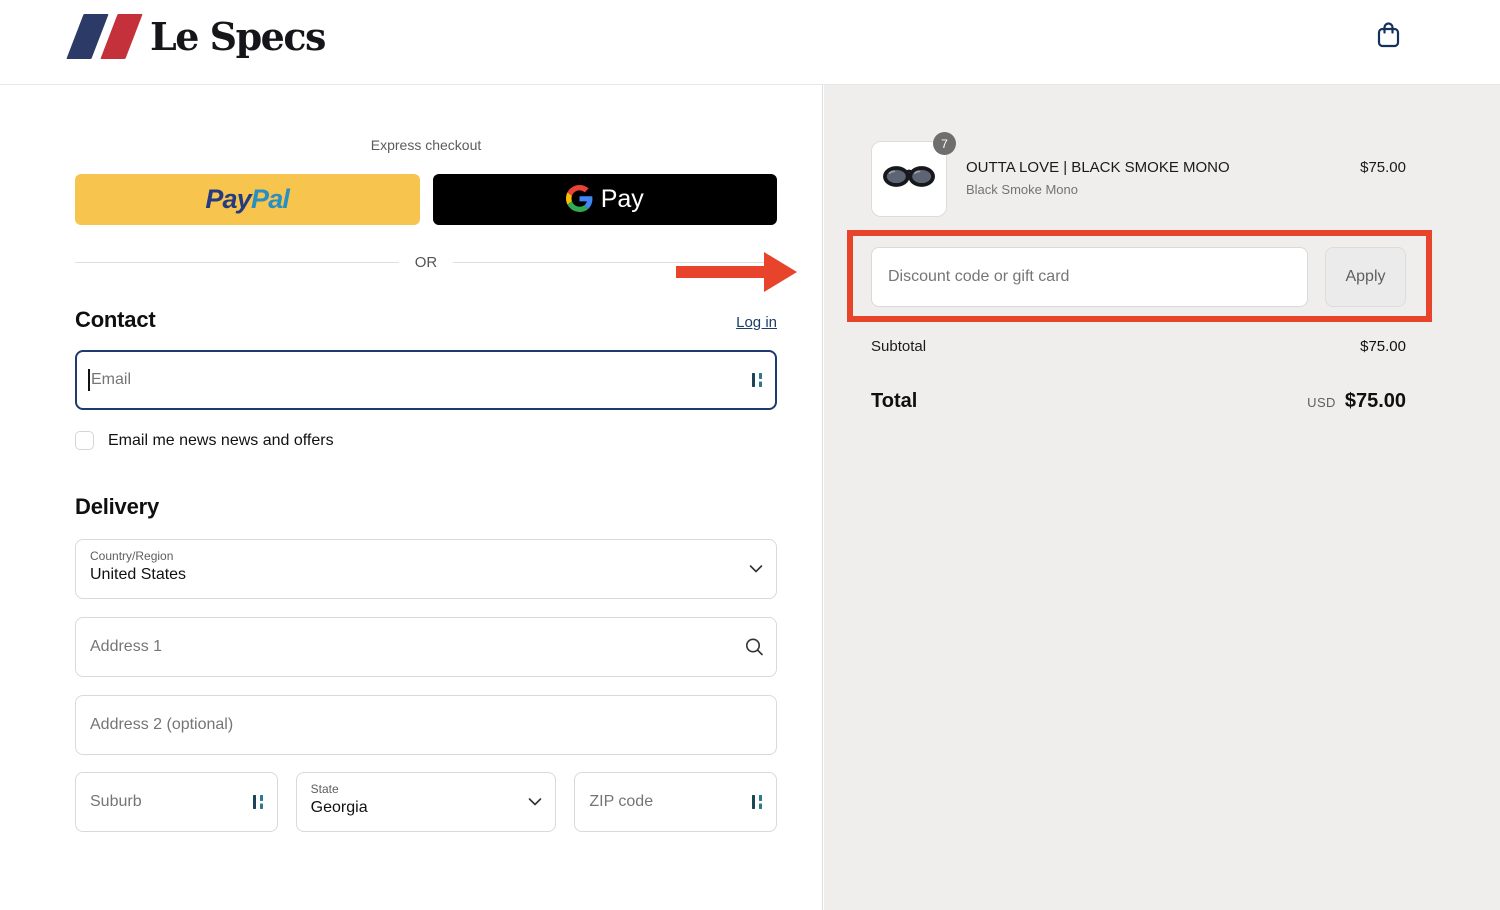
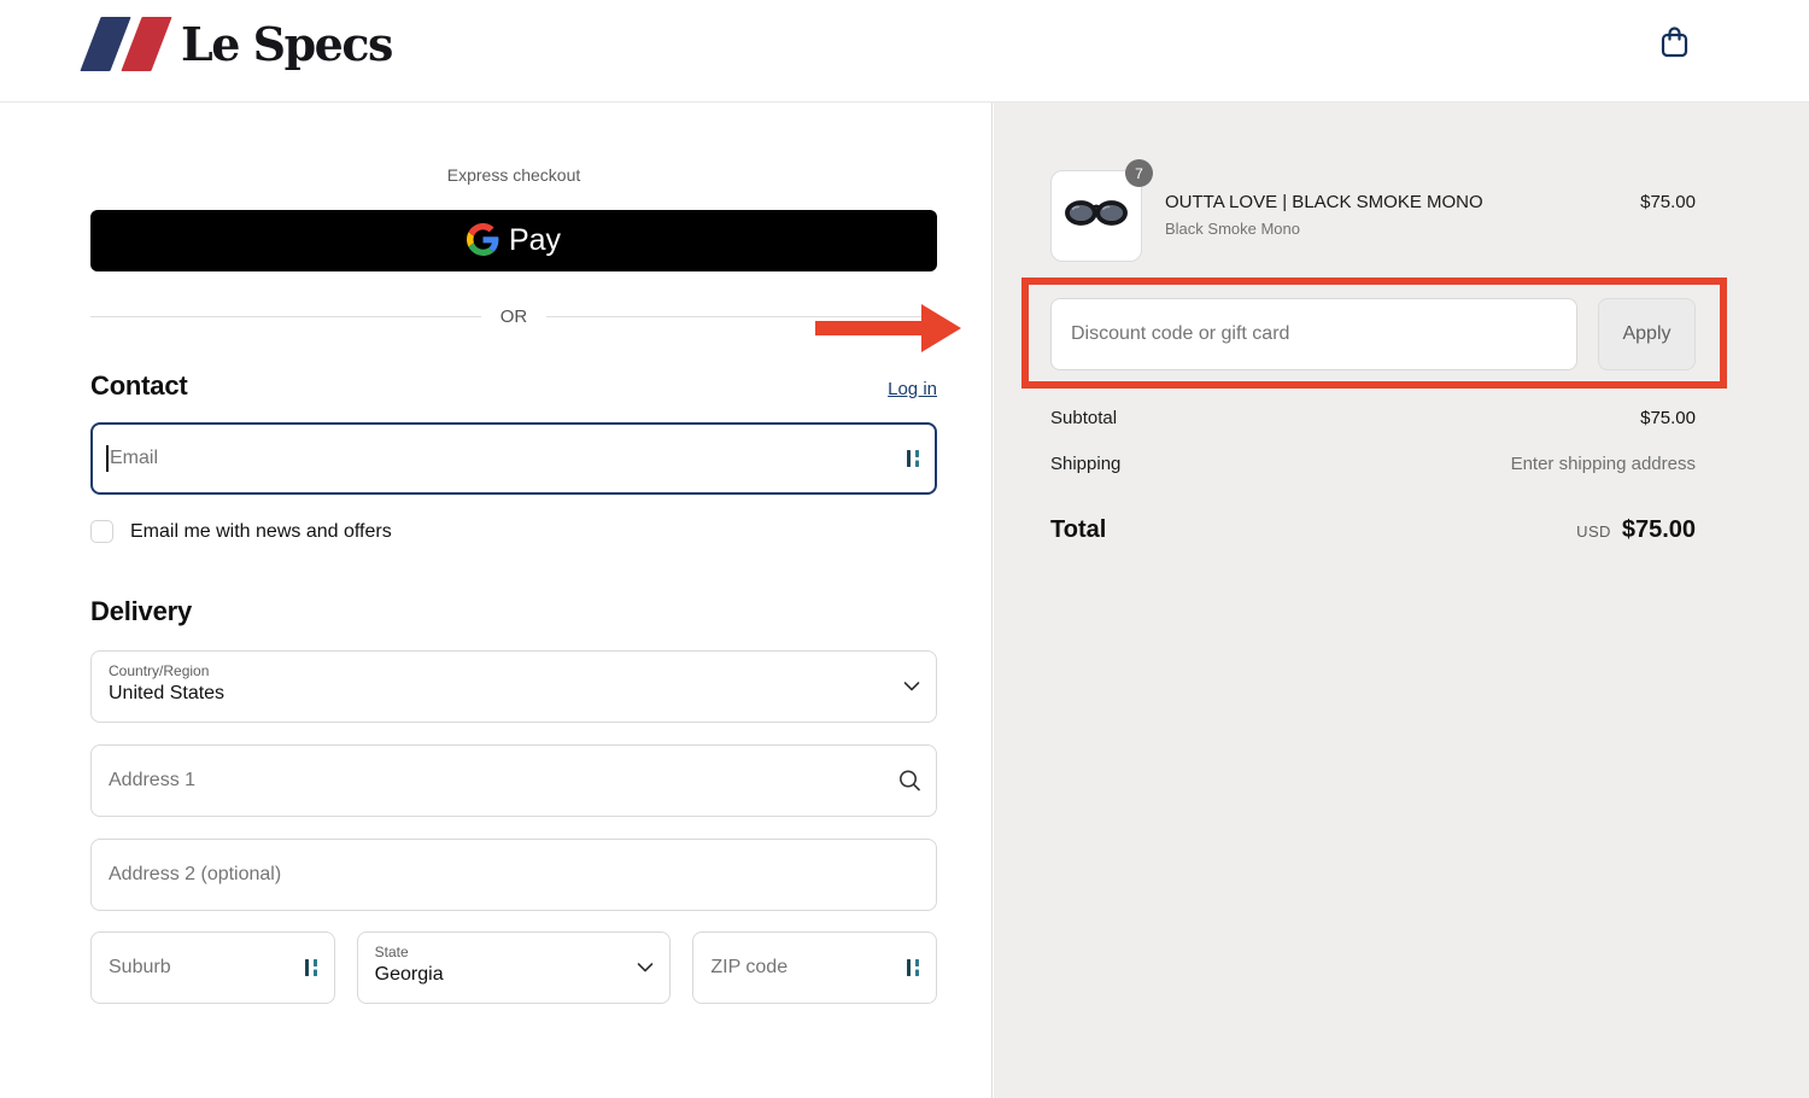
  Le Specs
  Express checkout
- PayPal
  Pay
  OR
  Contact
  Log in
  Email
- Email me news news and offers
+ Email me with news and offers
  Delivery
  Country/Region
  United States
  Address 1
  Address 2 (optional)
  Suburb
  State
  Georgia
  ZIP code
  7
  OUTTA LOVE | BLACK SMOKE MONO
  $75.00
  Black Smoke Mono
  Discount code or gift card
  Apply
  Subtotal
  $75.00
+ Shipping
+ Enter shipping address
  Total
  USD
  $75.00
